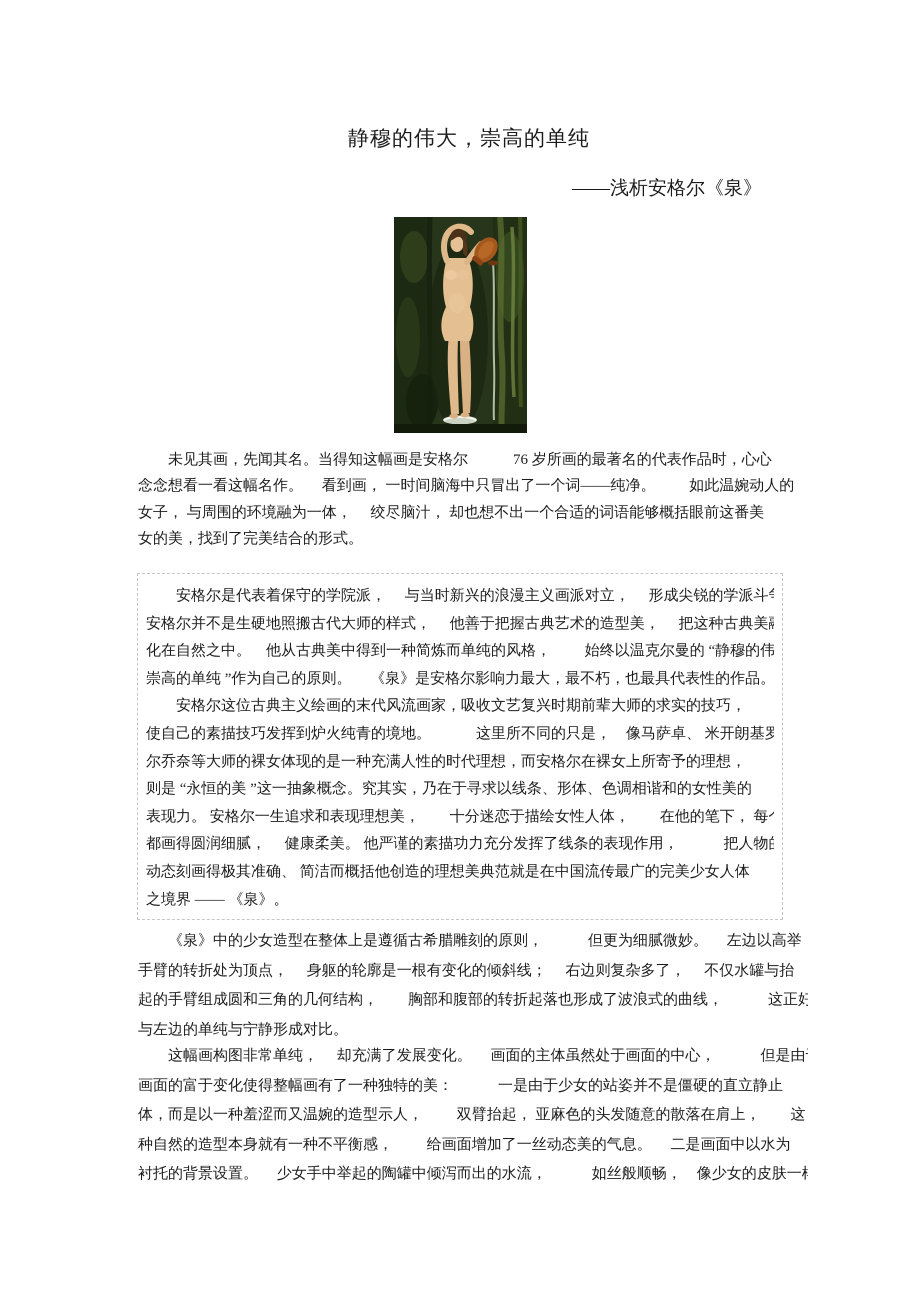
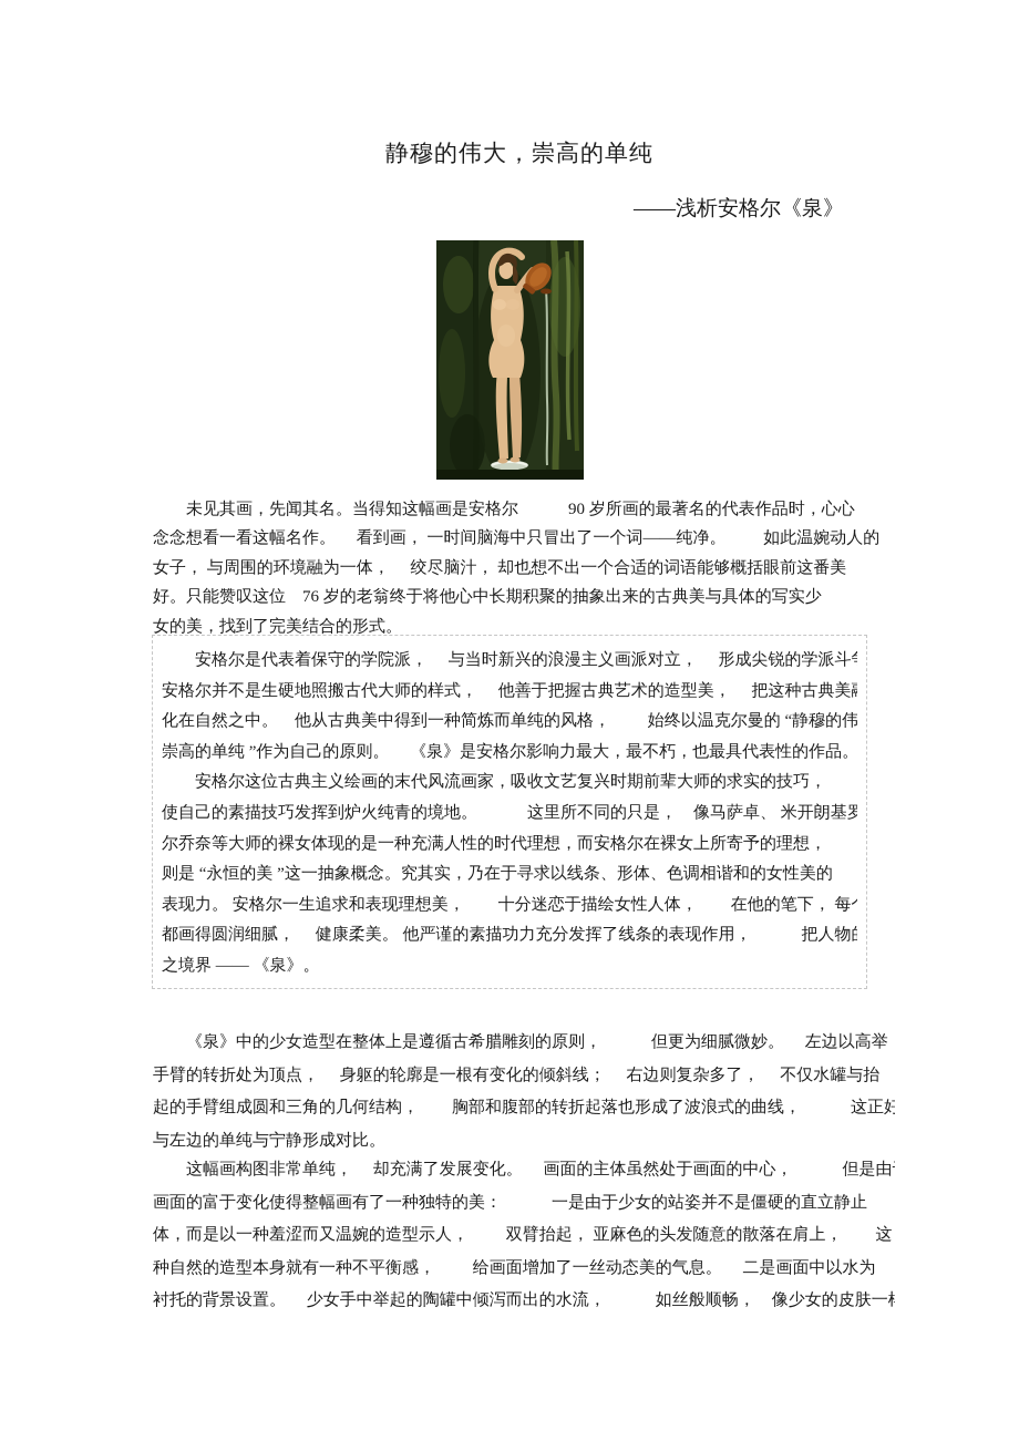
  静穆的伟大，崇高的单纯
  ——浅析安格尔《泉》
- 未见其画，先闻其名。当得知这幅画是安格尔 76 岁所画的最著名的代表作品时，心心
+ 未见其画，先闻其名。当得知这幅画是安格尔 90 岁所画的最著名的代表作品时，心心
  念念想看一看这幅名作。 看到画， 一时间脑海中只冒出了一个词——纯净。 如此温婉动人的
  女子， 与周围的环境融为一体， 绞尽脑汁， 却也想不出一个合适的词语能够概括眼前这番美
+ 好。只能赞叹这位 76 岁的老翁终于将他心中长期积聚的抽象出来的古典美与具体的写实少
  女的美，找到了完美结合的形式。
  安格尔是代表着保守的学院派， 与当时新兴的浪漫主义画派对立， 形成尖锐的学派斗
  安格尔并不是生硬地照搬古代大师的样式， 他善于把握古典艺术的造型美， 把这种古典美
  化在自然之中。 他从古典美中得到一种简炼而单纯的风格， 始终以温克尔曼的 “静穆的伟
  崇高的单纯 ”作为自己的原则。 《泉》是安格尔影响力最大，最不朽，也最具代表性的作品。
  安格尔这位古典主义绘画的末代风流画家，吸收文艺复兴时期前辈大师的求实的技巧，
  使自己的素描技巧发挥到炉火纯青的境地。 这里所不同的只是， 像马萨卓、 米开朗基罗
  尔乔奈等大师的裸女体现的是一种充满人性的时代理想，而安格尔在裸女上所寄予的理想，
  则是 “永恒的美 ”这一抽象概念。究其实，乃在于寻求以线条、形体、色调相谐和的女性美的
  表现力。 安格尔一生追求和表现理想美， 十分迷恋于描绘女性人体， 在他的笔下， 每
  都画得圆润细腻， 健康柔美。 他严谨的素描功力充分发挥了线条的表现作用， 把人物
- 动态刻画得极其准确、 简洁而概括他创造的理想美典范就是在中国流传最广的完美少女人体
  之境界 —— 《泉》。
  《泉》中的少女造型在整体上是遵循古希腊雕刻的原则， 但更为细腻微妙。 左边以高举
  手臂的转折处为顶点， 身躯的轮廓是一根有变化的倾斜线； 右边则复杂多了， 不仅水罐与抬
  起的手臂组成圆和三角的几何结构， 胸部和腹部的转折起落也形成了波浪式的曲线， 这正好
  与左边的单纯与宁静形成对比。
  这幅画构图非常单纯， 却充满了发展变化。 画面的主体虽然处于画面的中心， 但是由
  画面的富于变化使得整幅画有了一种独特的美： 一是由于少女的站姿并不是僵硬的直立静止
  体，而是以一种羞涩而又温婉的造型示人， 双臂抬起， 亚麻色的头发随意的散落在肩上， 这
  种自然的造型本身就有一种不平衡感， 给画面增加了一丝动态美的气息。 二是画面中以水为
  衬托的背景设置。 少女手中举起的陶罐中倾泻而出的水流， 如丝般顺畅， 像少女的皮肤一
